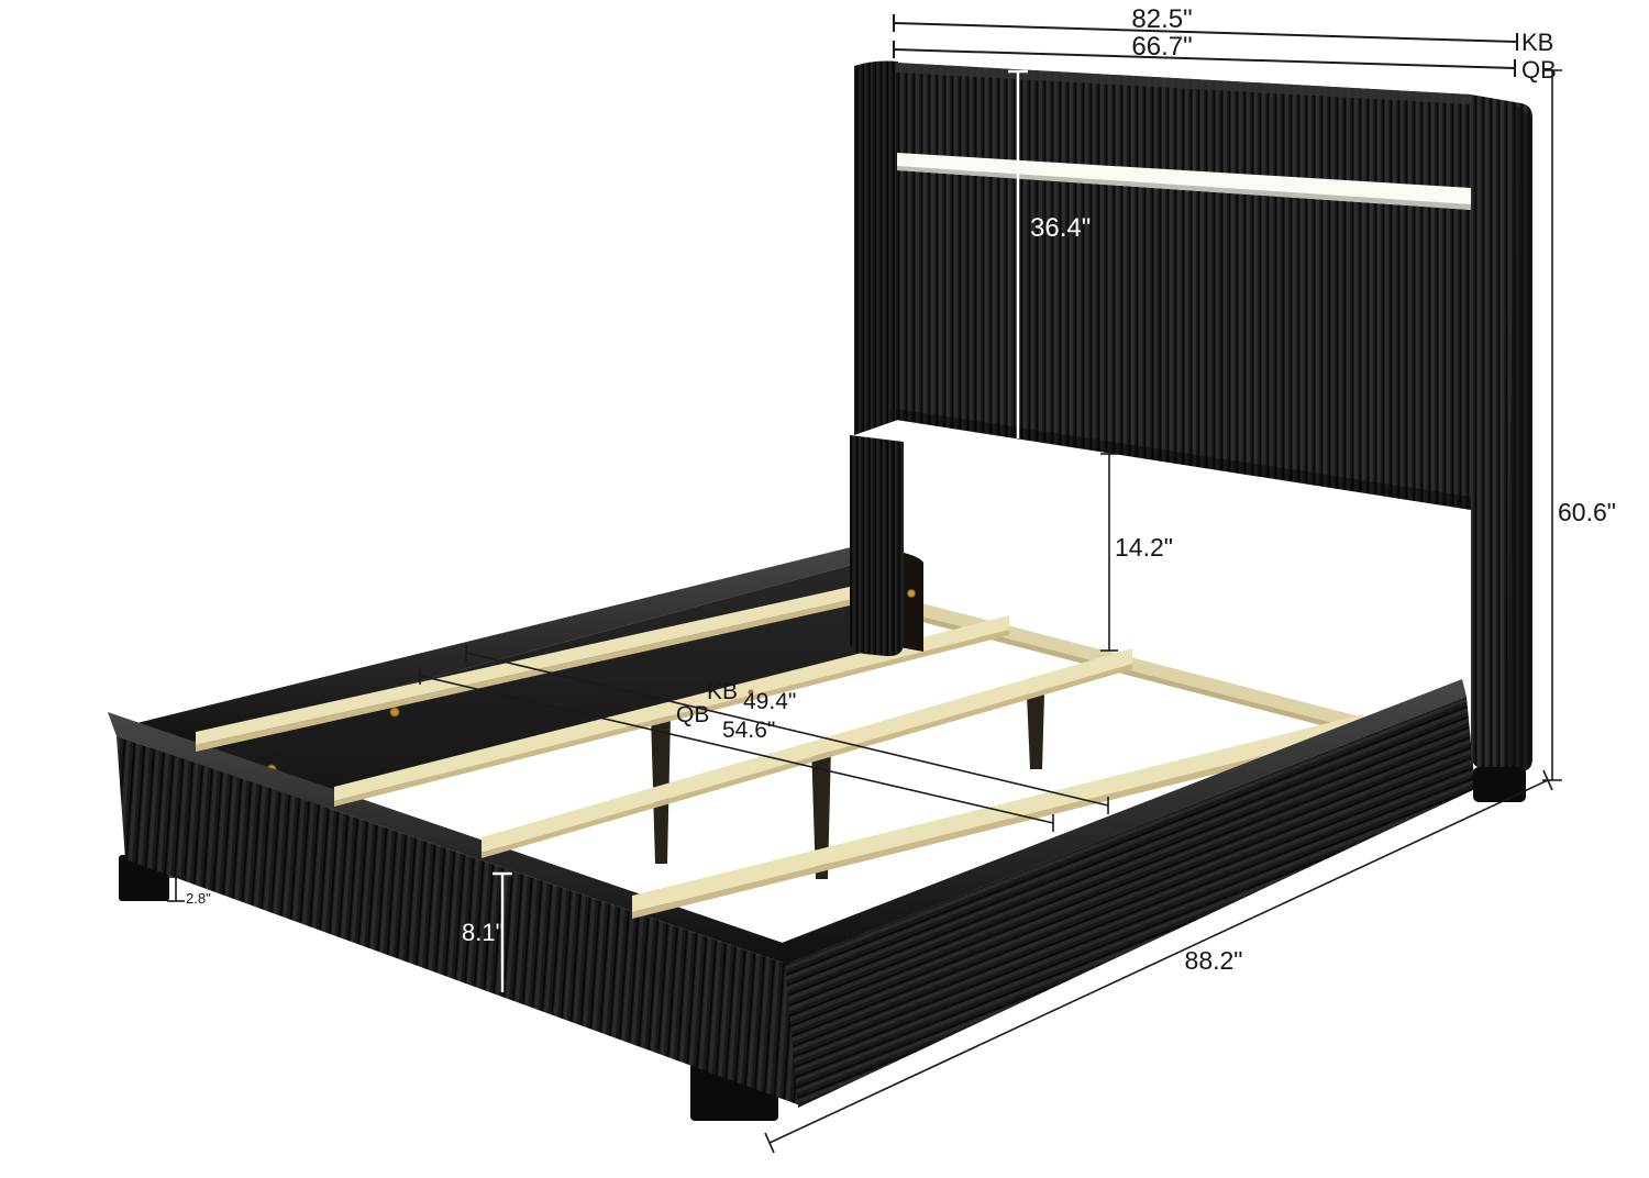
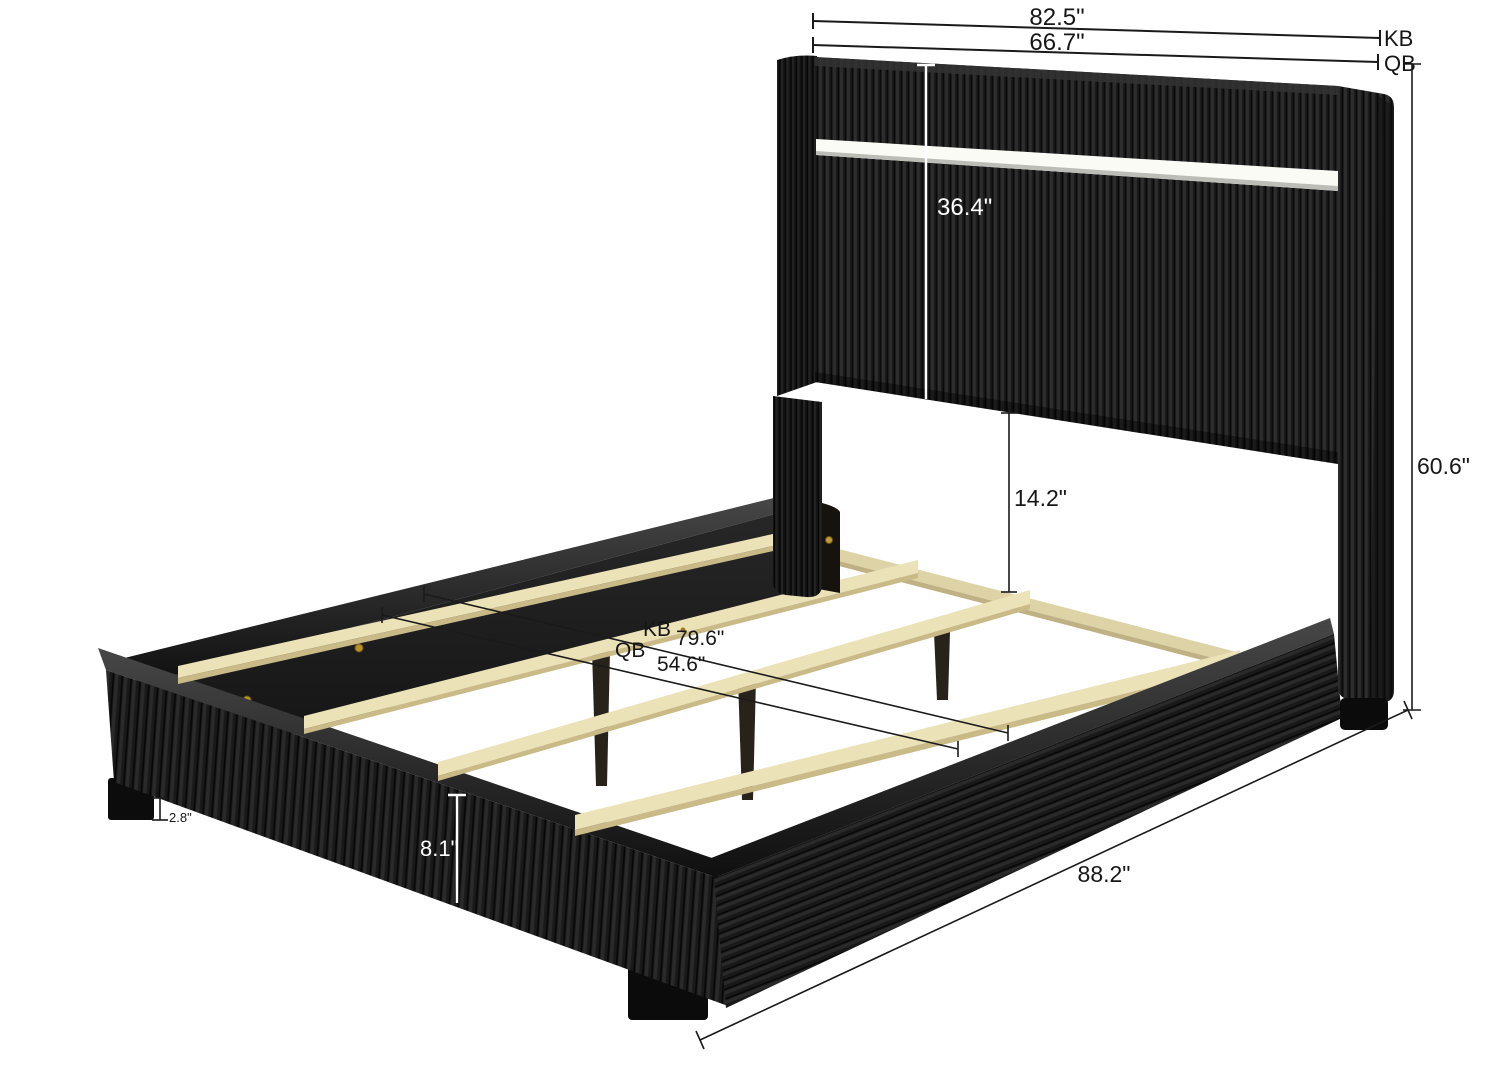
  82.5"
  KB
  66.7"
  36.4"
  14.2"
  60.6"
  KB
- 49.4"
+ 79.6"
  QB
  54.6"
  88.2"
  8.1"
  2.8"
